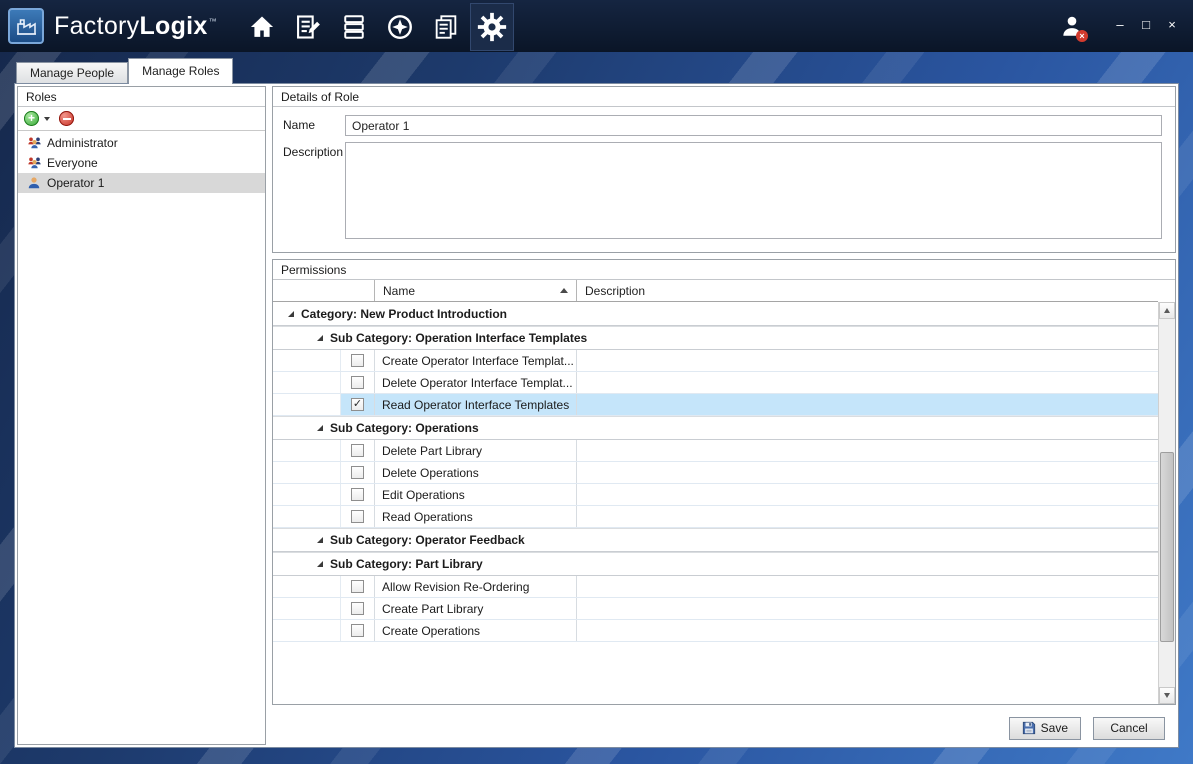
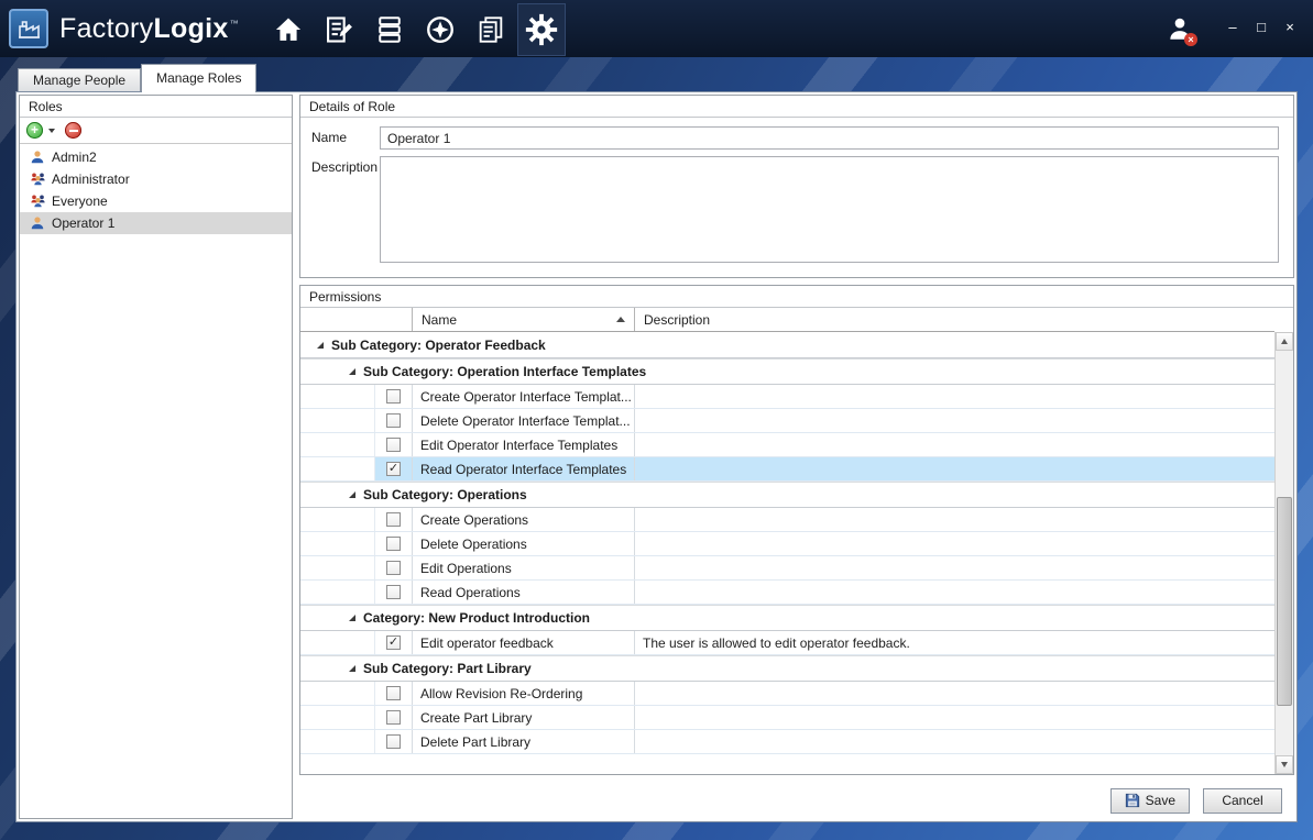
  FactoryLogix™
  ×
  –
  □
  ×
  Manage People
  Manage Roles
  Roles
  +
+ Admin2
  Administrator
  Everyone
  Operator 1
  Details of Role
  Name
  Operator 1
  Description
  Permissions
  Name
  Description
- Category: New Product Introduction
+ Sub Category: Operator Feedback
  Sub Category: Operation Interface Templates
  Create Operator Interface Templat...
  Delete Operator Interface Templat...
+ Edit Operator Interface Templates
  Read Operator Interface Templates
  Sub Category: Operations
- Delete Part Library
+ Create Operations
  Delete Operations
  Edit Operations
  Read Operations
- Sub Category: Operator Feedback
+ Category: New Product Introduction
+ Edit operator feedback
+ The user is allowed to edit operator feedback.
  Sub Category: Part Library
  Allow Revision Re-Ordering
  Create Part Library
- Create Operations
+ Delete Part Library
  Save
  Cancel
